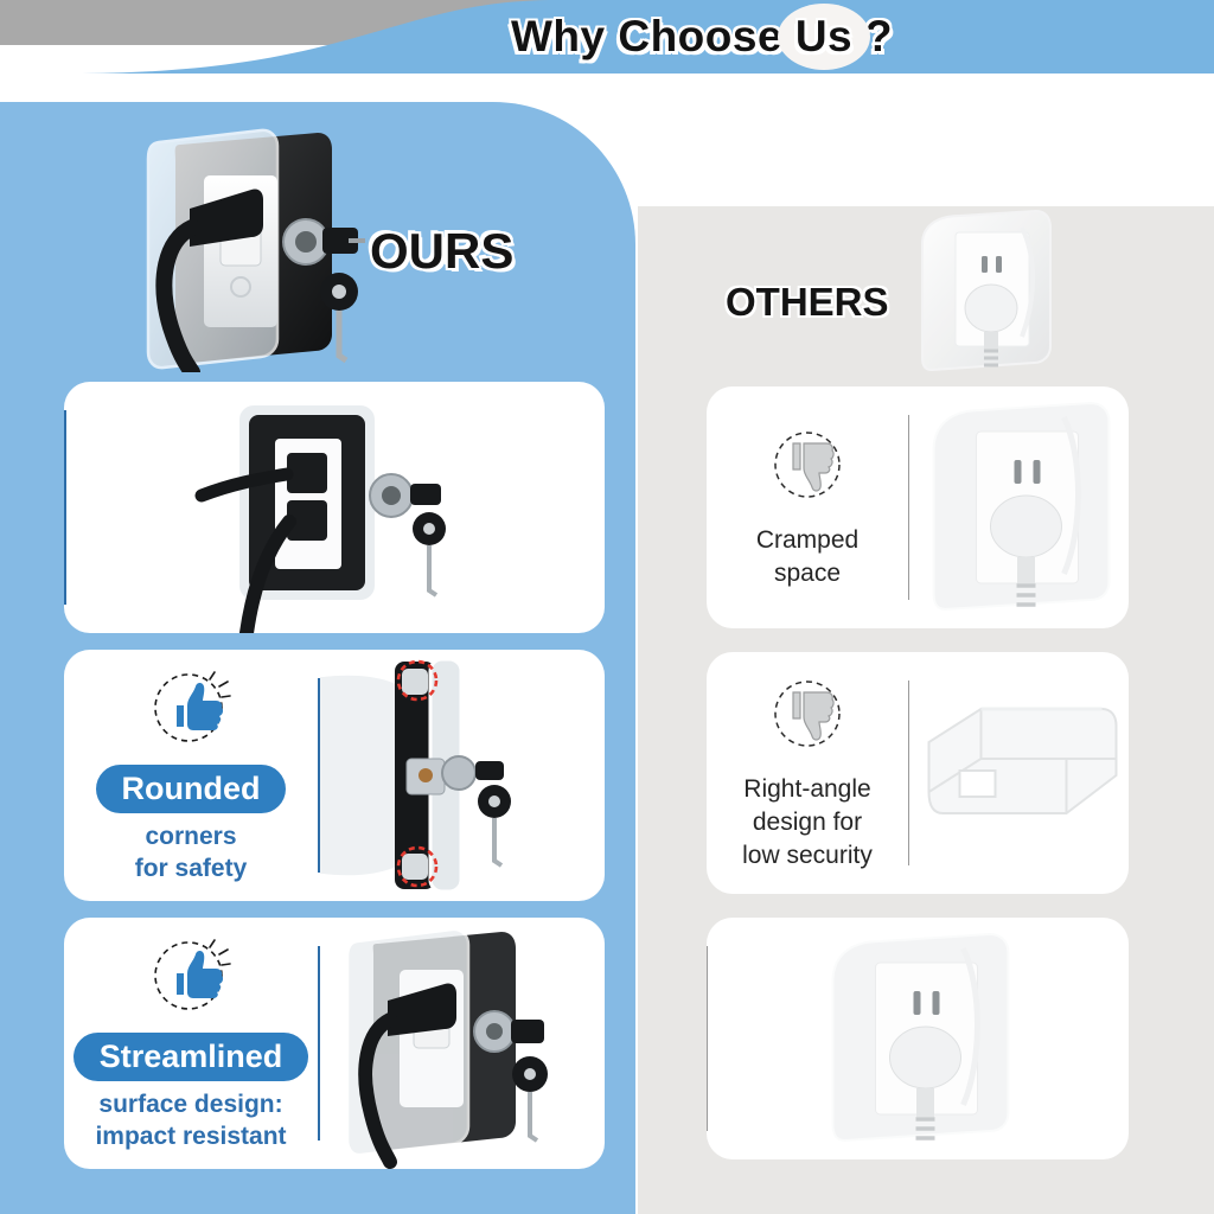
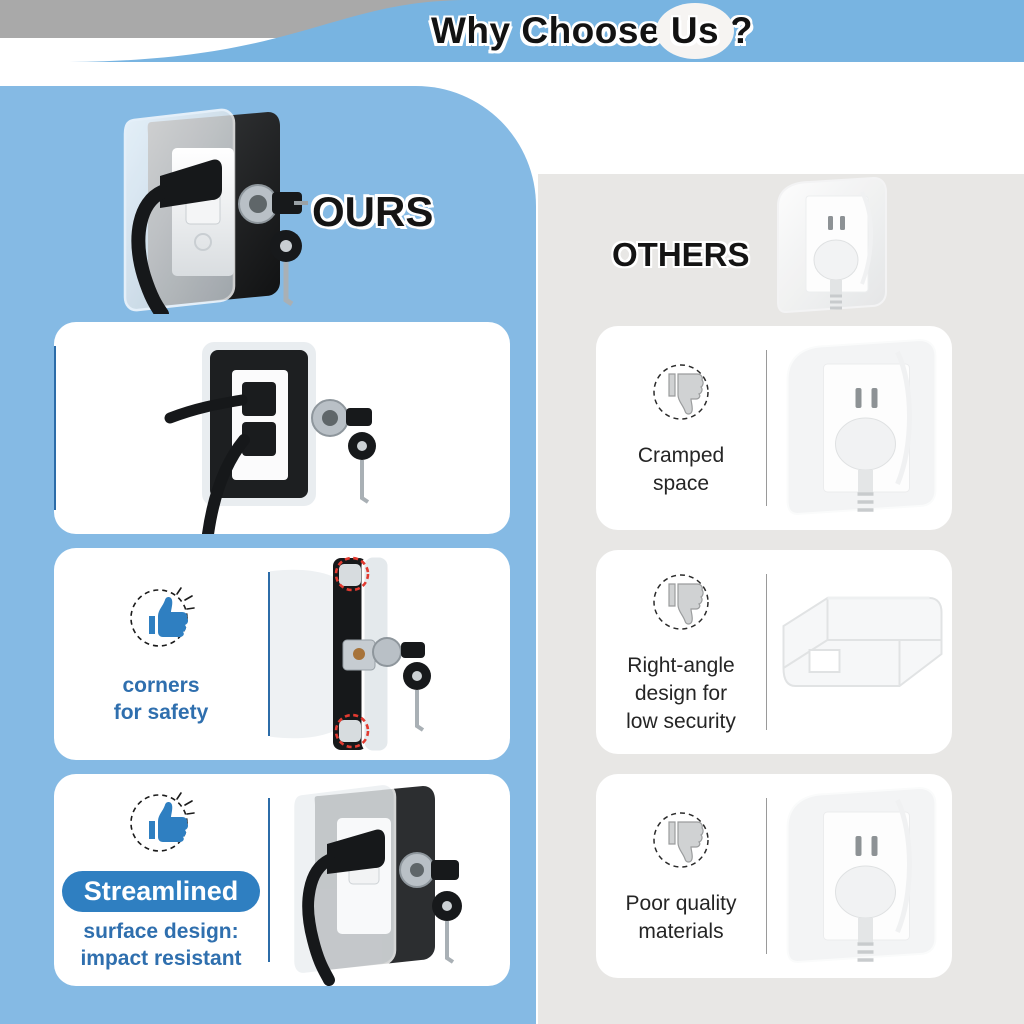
  Why Choose
  Us
  ?
  OURS
  OTHERS
- Rounded
  corners
  for safety
  Streamlined
  surface design:
  impact resistant
  Cramped
  space
  Right-angle
  design for
  low security
+ Poor quality
+ materials
